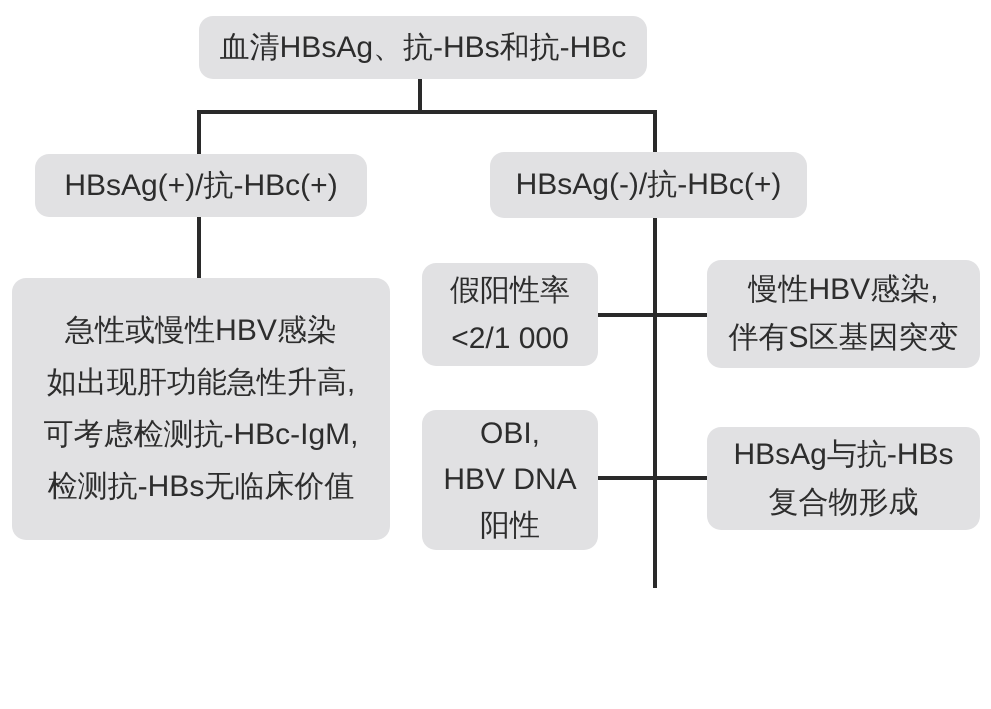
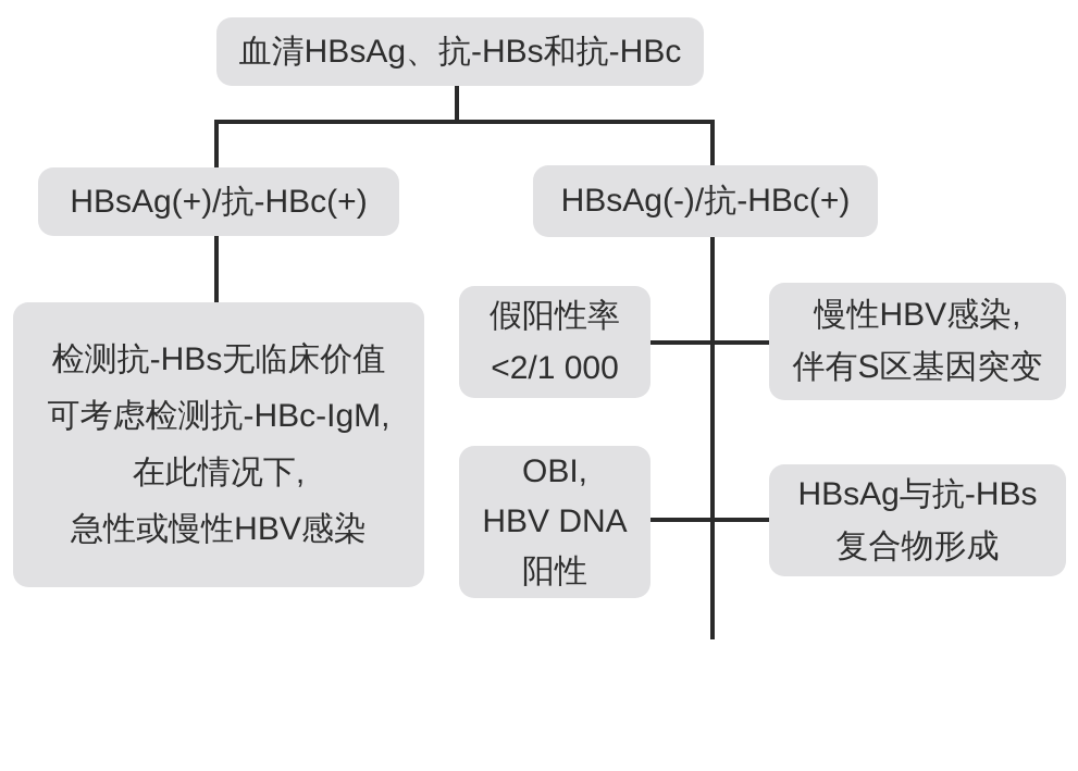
  血清HBsAg、抗-HBs和抗-HBc
  HBsAg(+)/抗-HBc(+)
  HBsAg(-)/抗-HBc(+)
- 急性或慢性HBV感染
+ 检测抗-HBs无临床价值
- 如出现肝功能急性升高,
  可考虑检测抗-HBc-IgM,
+ 在此情况下,
- 检测抗-HBs无临床价值
+ 急性或慢性HBV感染
  假阳性率
  <2/1 000
  慢性HBV感染,
  伴有S区基因突变
  OBI,
  HBV DNA
  阳性
  HBsAg与抗-HBs
  复合物形成
